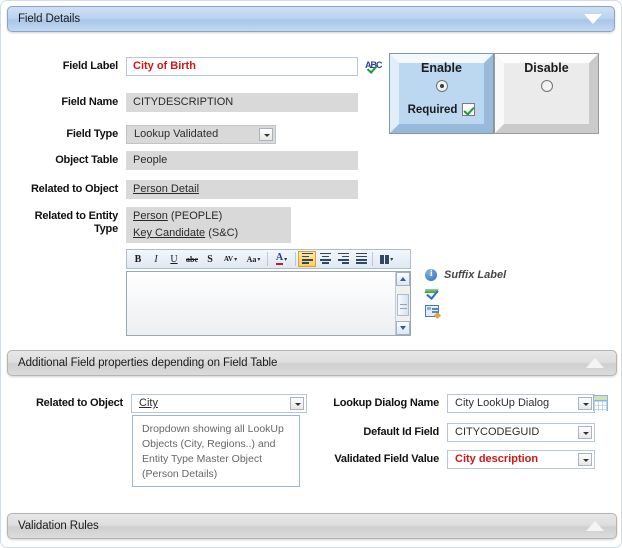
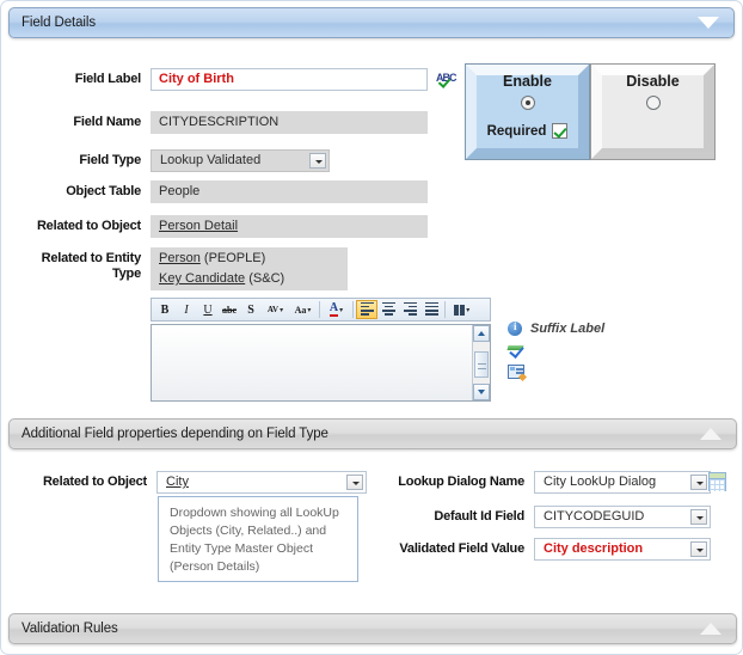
  Field Details
  Field Label
  City of Birth
  ABC
  Field Name
  CITYDESCRIPTION
  Field Type
  Lookup Validated
  Object Table
  People
  Related to Object
  Person Detail
  Related to Entity
  Type
  Person (PEOPLE)
  Key Candidate (S&C)
  B
  I
  U
  abc
  S
  AV
  Aa
  A
  Suffix Label
  Enable
  Required
  Disable
- Additional Field properties depending on Field Table
+ Additional Field properties depending on Field Type
  Related to Object
  City
- Dropdown showing all LookUp Objects (City, Regions..) and Entity Type Master Object (Person Details)
+ Dropdown showing all LookUp Objects (City, Related..) and Entity Type Master Object (Person Details)
  Lookup Dialog Name
  City LookUp Dialog
  Default Id Field
  CITYCODEGUID
  Validated Field Value
  City description
  Validation Rules
